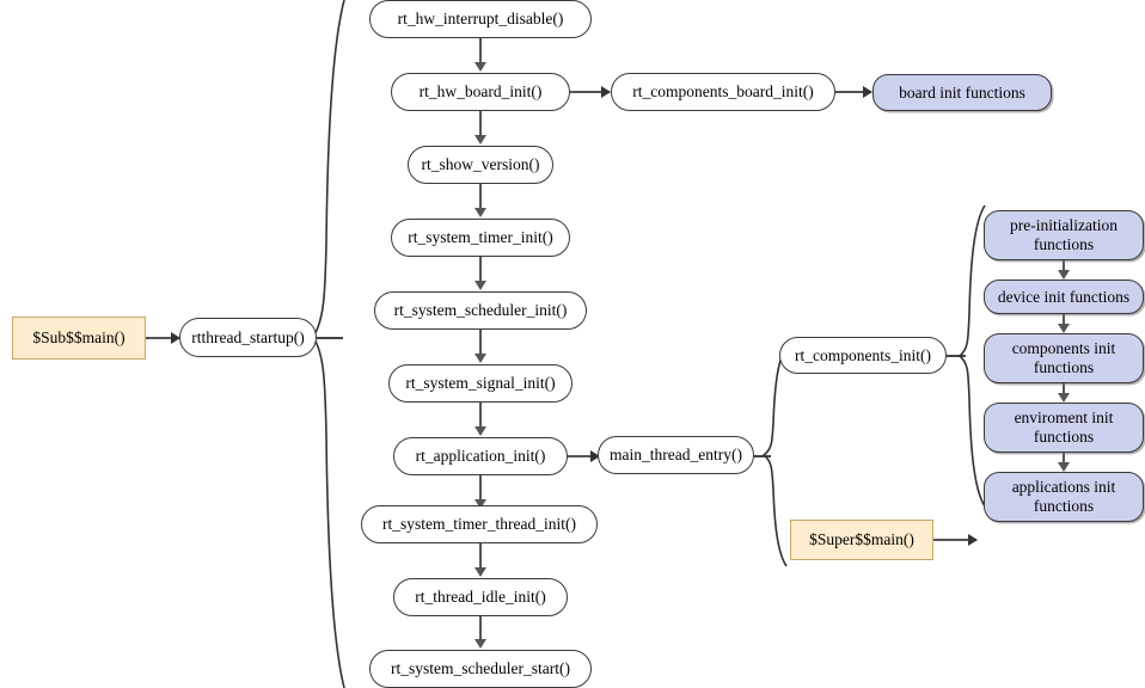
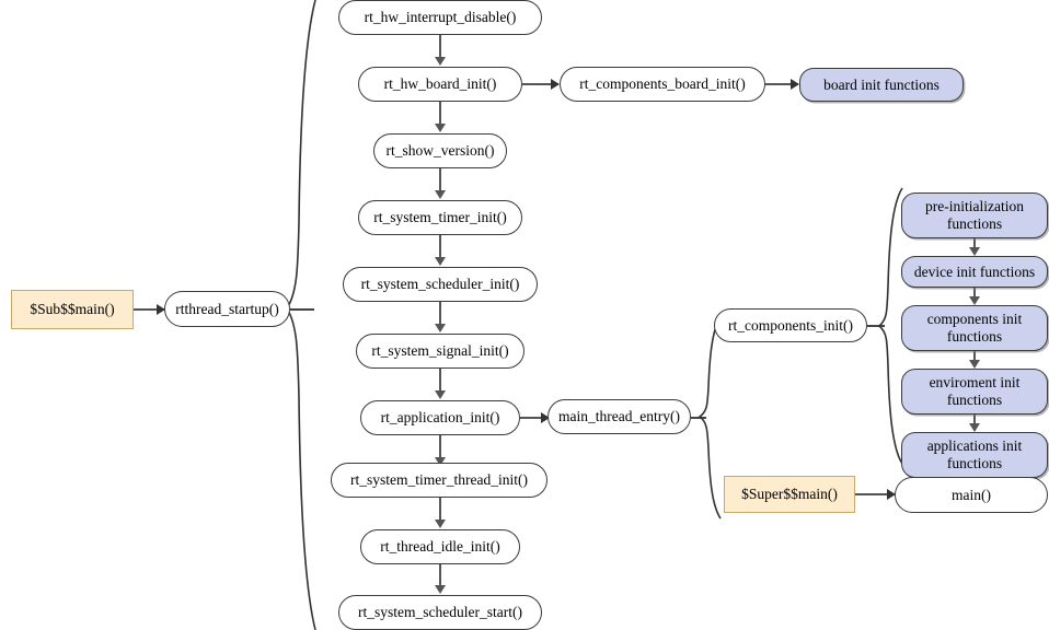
  $Sub$$main()
  rtthread_startup()
  rt_hw_interrupt_disable()
  rt_hw_board_init()
  rt_show_version()
  rt_system_timer_init()
  rt_system_scheduler_init()
  rt_system_signal_init()
  rt_application_init()
  rt_system_timer_thread_init()
  rt_thread_idle_init()
  rt_system_scheduler_start()
  rt_components_board_init()
  board init functions
  main_thread_entry()
  rt_components_init()
  pre-initialization
  functions
  device init functions
  components init
  functions
  enviroment init
  functions
  applications init
  functions
  $Super$$main()
+ main()
